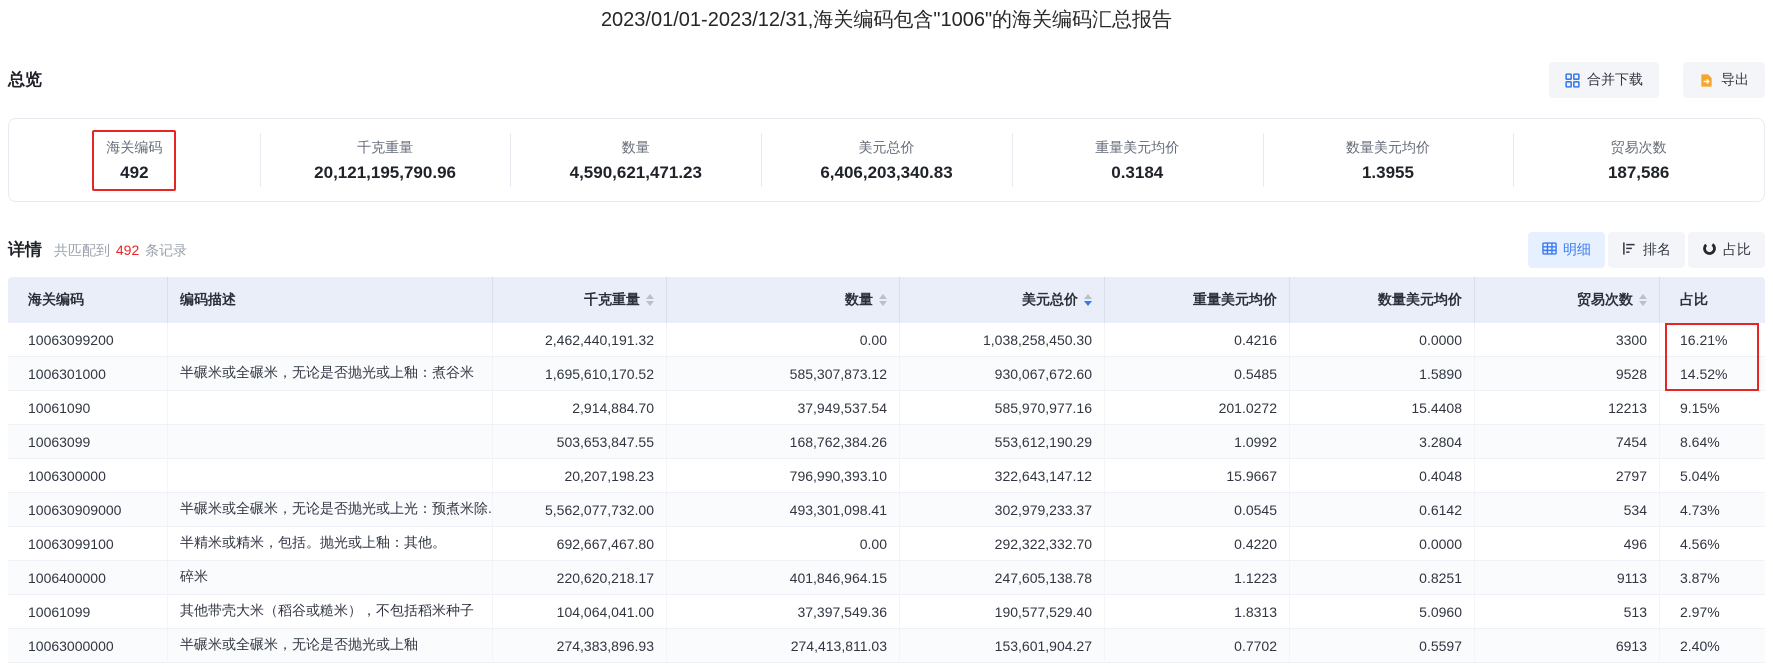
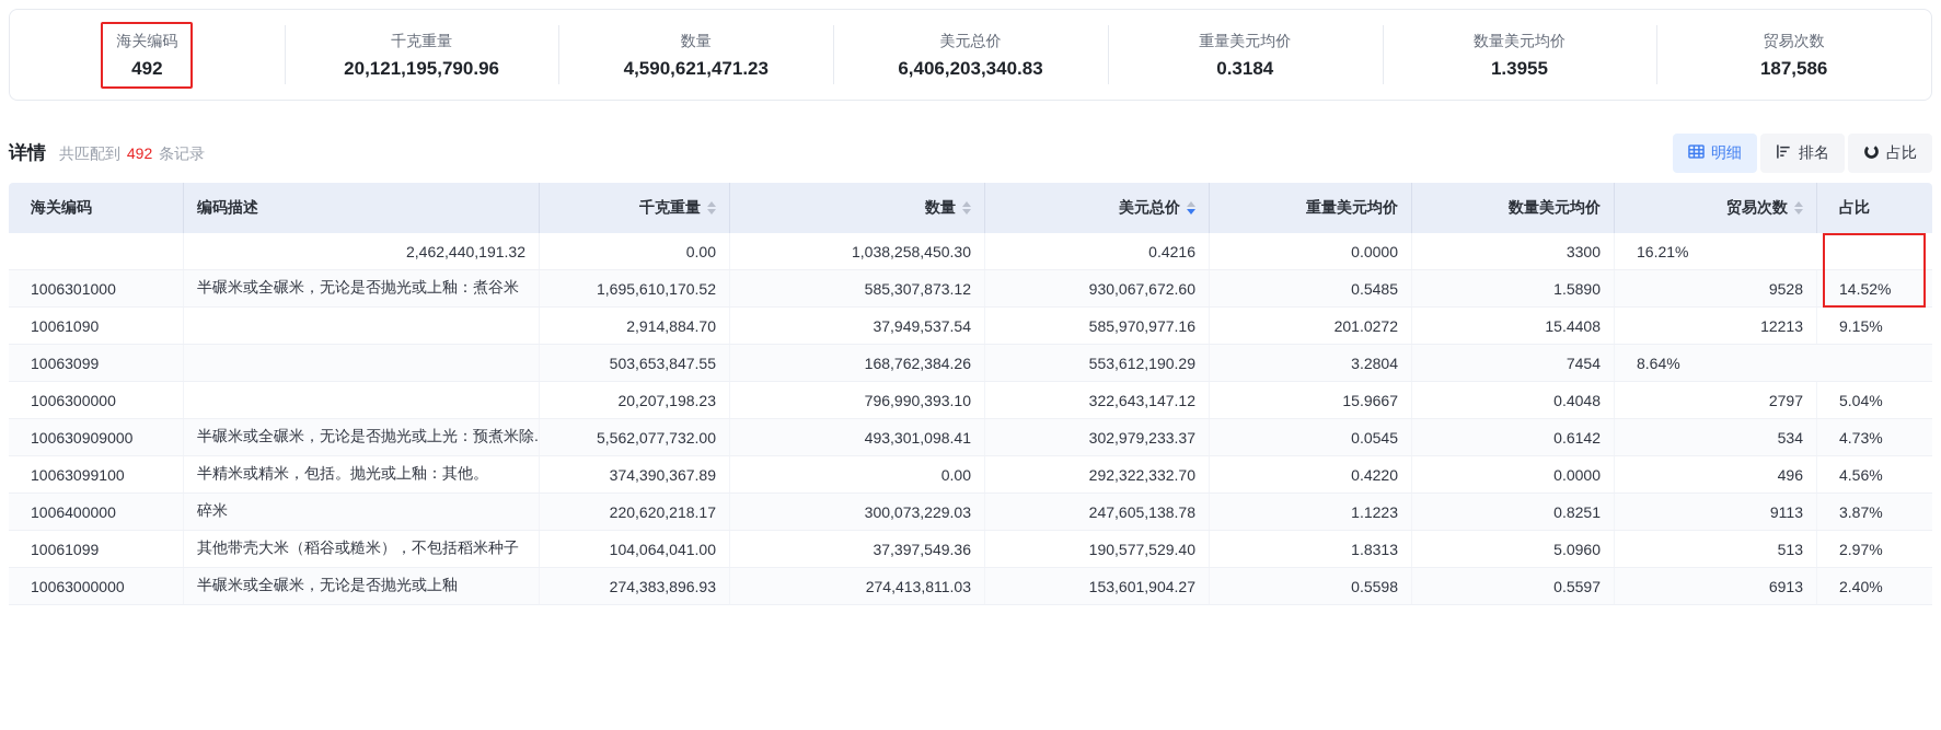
- 2023/01/01-2023/12/31,海关编码包含"1006"的海关编码汇总报告
- 总览
- 合并下载
- 导出
  海关编码
  492
  千克重量
  20,121,195,790.96
  数量
  4,590,621,471.23
  美元总价
  6,406,203,340.83
  重量美元均价
  0.3184
  数量美元均价
  1.3955
  贸易次数
  187,586
  详情
  共匹配到 492 条记录
  明细
  排名
  占比
  海关编码
  编码描述
  千克重量
  数量
  美元总价
  重量美元均价
  数量美元均价
  贸易次数
  占比
- 10063099200
  2,462,440,191.32
  0.00
  1,038,258,450.30
  0.4216
  0.0000
  3300
  16.21%
  1006301000
  半碾米或全碾米，无论是否抛光或上釉：煮谷米
  1,695,610,170.52
  585,307,873.12
  930,067,672.60
  0.5485
  1.5890
  9528
  14.52%
  10061090
  2,914,884.70
  37,949,537.54
  585,970,977.16
  201.0272
  15.4408
  12213
  9.15%
  10063099
  503,653,847.55
  168,762,384.26
  553,612,190.29
- 1.0992
  3.2804
  7454
  8.64%
  1006300000
  20,207,198.23
  796,990,393.10
  322,643,147.12
  15.9667
  0.4048
  2797
  5.04%
  100630909000
  半碾米或全碾米，无论是否抛光或上光：预煮米除.
  5,562,077,732.00
  493,301,098.41
  302,979,233.37
  0.0545
  0.6142
  534
  4.73%
  10063099100
  半精米或精米，包括。抛光或上釉：其他。
- 692,667,467.80
+ 374,390,367.89
  0.00
  292,322,332.70
  0.4220
  0.0000
  496
  4.56%
  1006400000
  碎米
  220,620,218.17
- 401,846,964.15
+ 300,073,229.03
  247,605,138.78
  1.1223
  0.8251
  9113
  3.87%
  10061099
  其他带壳大米（稻谷或糙米），不包括稻米种子
  104,064,041.00
  37,397,549.36
  190,577,529.40
  1.8313
  5.0960
  513
  2.97%
  10063000000
  半碾米或全碾米，无论是否抛光或上釉
  274,383,896.93
  274,413,811.03
  153,601,904.27
- 0.7702
+ 0.5598
  0.5597
  6913
  2.40%
